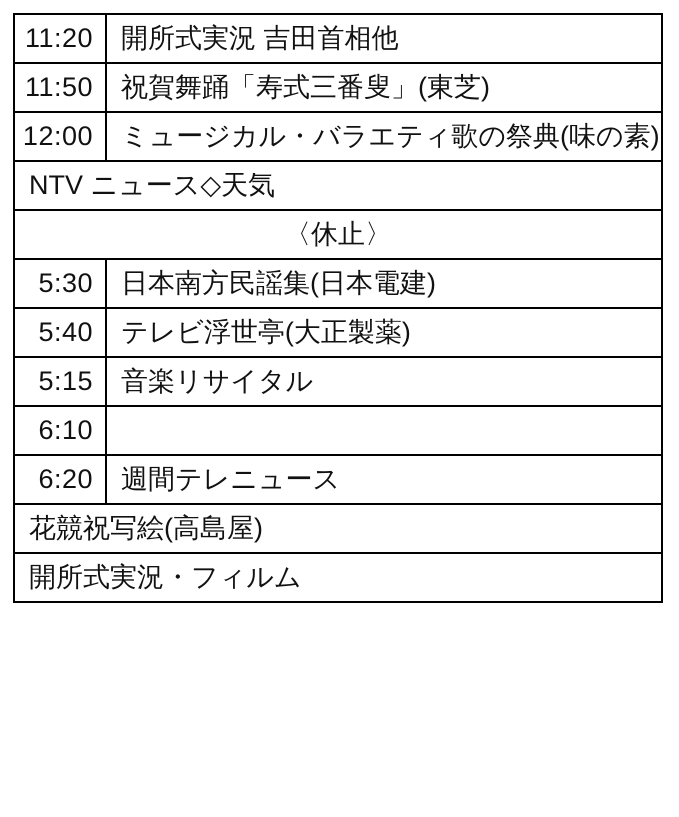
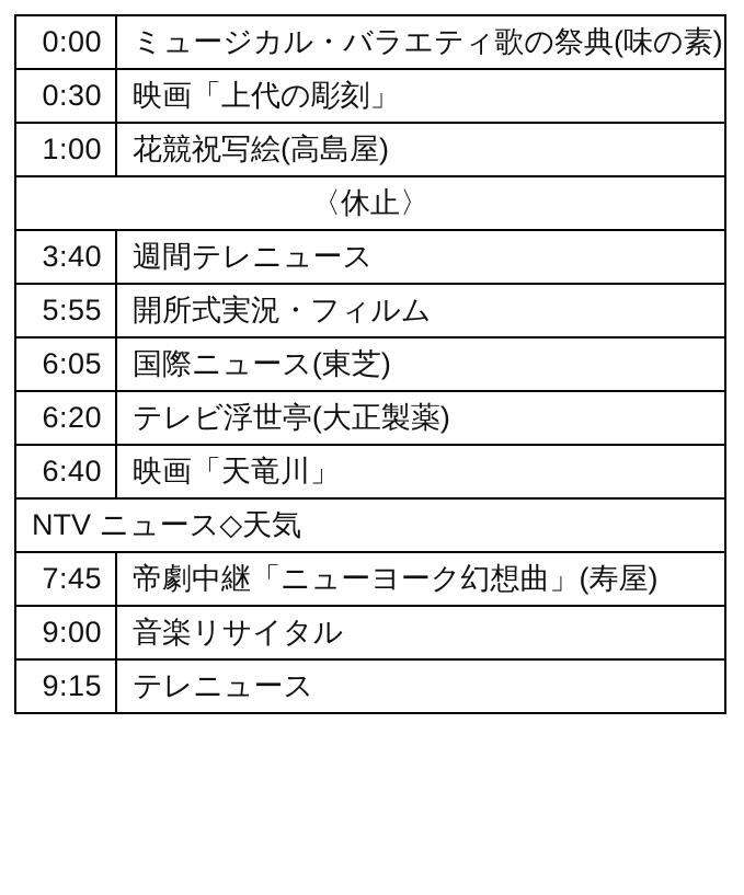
- 11:20
- 開所式実況 吉田首相他
- 11:50
- 祝賀舞踊「寿式三番叟」(東芝)
- 12:00
+ 0:00
  ミュージカル・バラエティ歌の祭典(味の素)
+ 0:30
+ 映画「上代の彫刻」
+ 1:00
- NTV ニュース◇天気
+ 花競祝写絵(高島屋)
  〈休止〉
- 5:30
- 日本南方民謡集(日本電建)
- 5:40
+ 3:40
- テレビ浮世亭(大正製薬)
+ 週間テレニュース
- 5:15
+ 5:55
- 音楽リサイタル
+ 開所式実況・フィルム
- 6:10
+ 6:05
+ 国際ニュース(東芝)
  6:20
- 週間テレニュース
+ テレビ浮世亭(大正製薬)
+ 6:40
+ 映画「天竜川」
- 花競祝写絵(高島屋)
+ NTV ニュース◇天気
+ 7:45
+ 帝劇中継「ニューヨーク幻想曲」(寿屋)
+ 9:00
- 開所式実況・フィルム
+ 音楽リサイタル
+ 9:15
+ テレニュース
